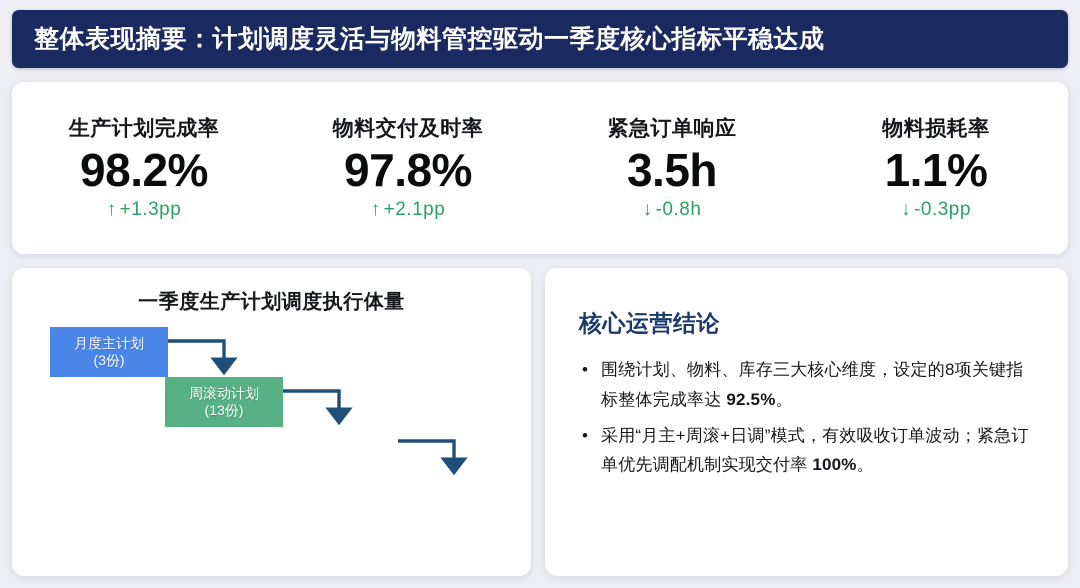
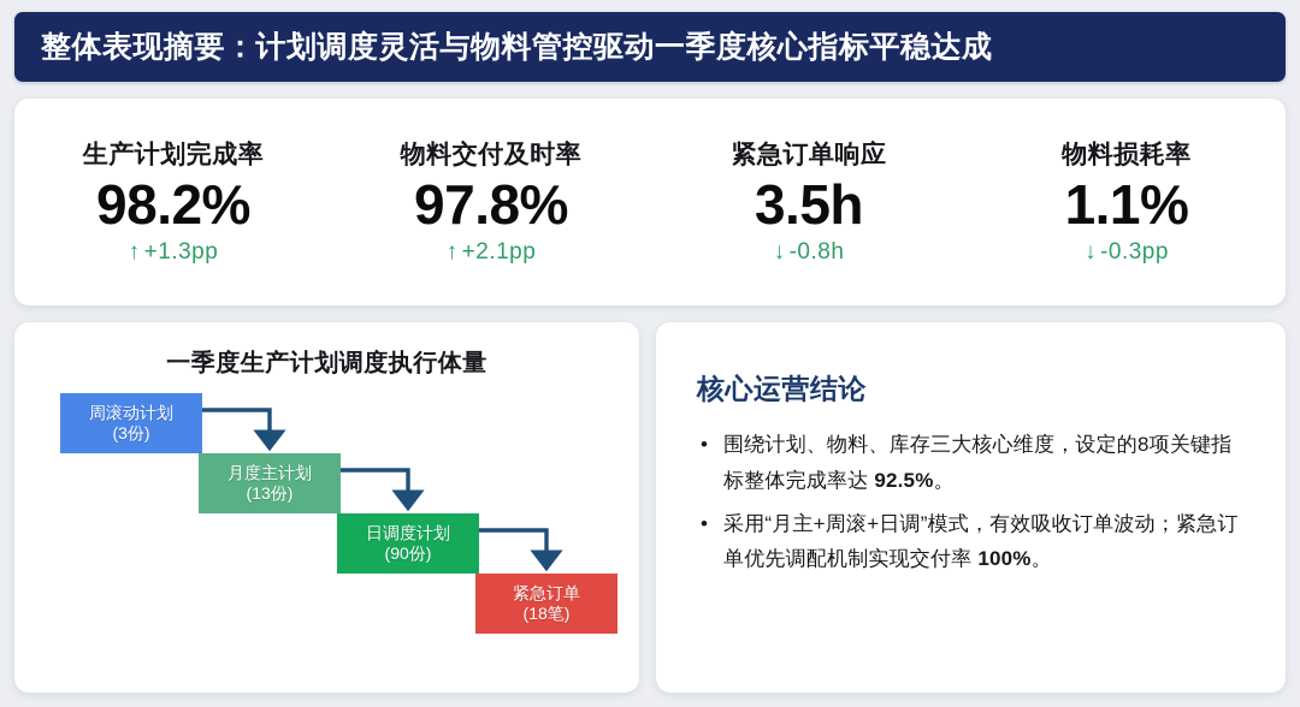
  整体表现摘要：计划调度灵活与物料管控驱动一季度核心指标平稳达成
  生产计划完成率
  98.2%
  ↑ +1.3pp
  物料交付及时率
  97.8%
  ↑ +2.1pp
  紧急订单响应
  3.5h
  ↓ -0.8h
  物料损耗率
  1.1%
  ↓ -0.3pp
  一季度生产计划调度执行体量
- 月度主计划
+ 周滚动计划
  (3份)
- 周滚动计划
+ 月度主计划
  (13份)
+ 日调度计划
+ (90份)
+ 紧急订单
+ (18笔)
  核心运营结论
  围绕计划、物料、库存三大核心维度，设定的8项关键指标整体完成率达 92.5%。
  采用“月主+周滚+日调”模式，有效吸收订单波动；紧急订单优先调配机制实现交付率 100%。
